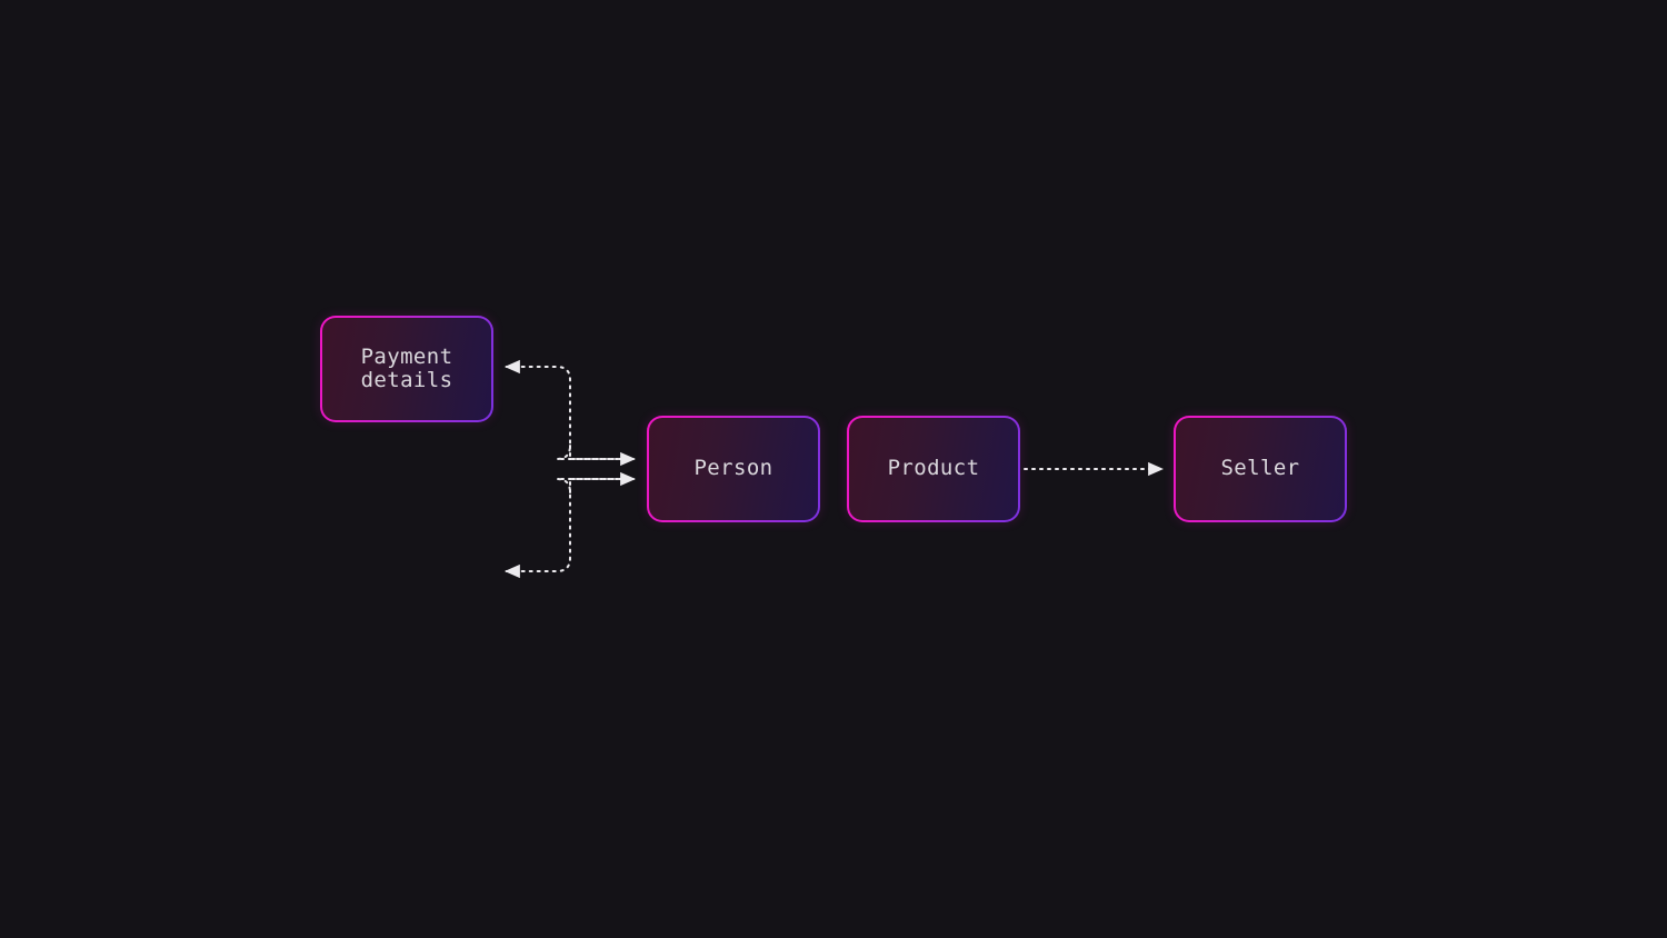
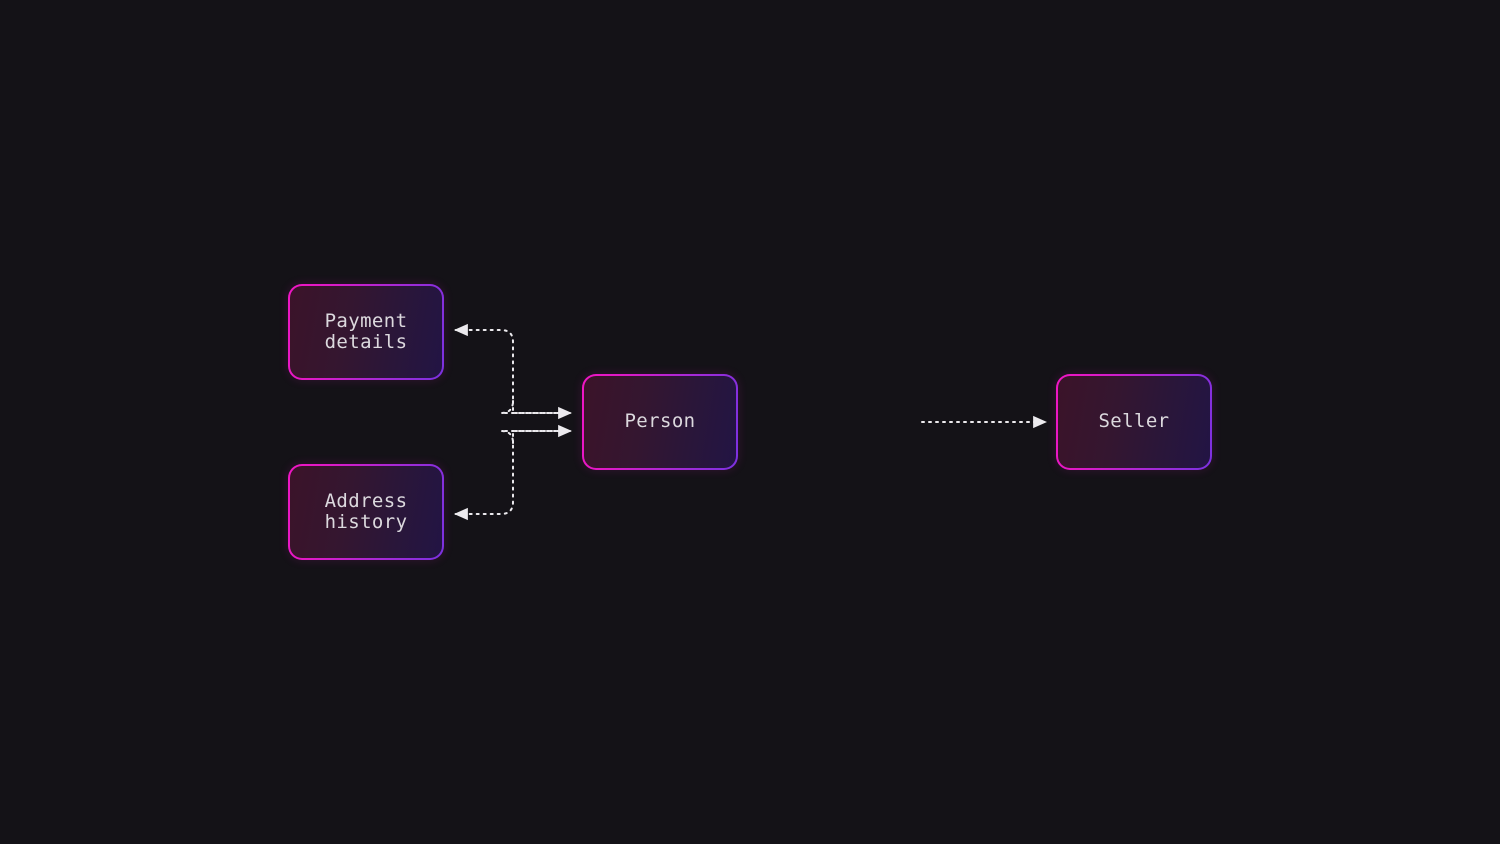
  Payment
  details
+ Address
+ history
  Person
- Product
  Seller
